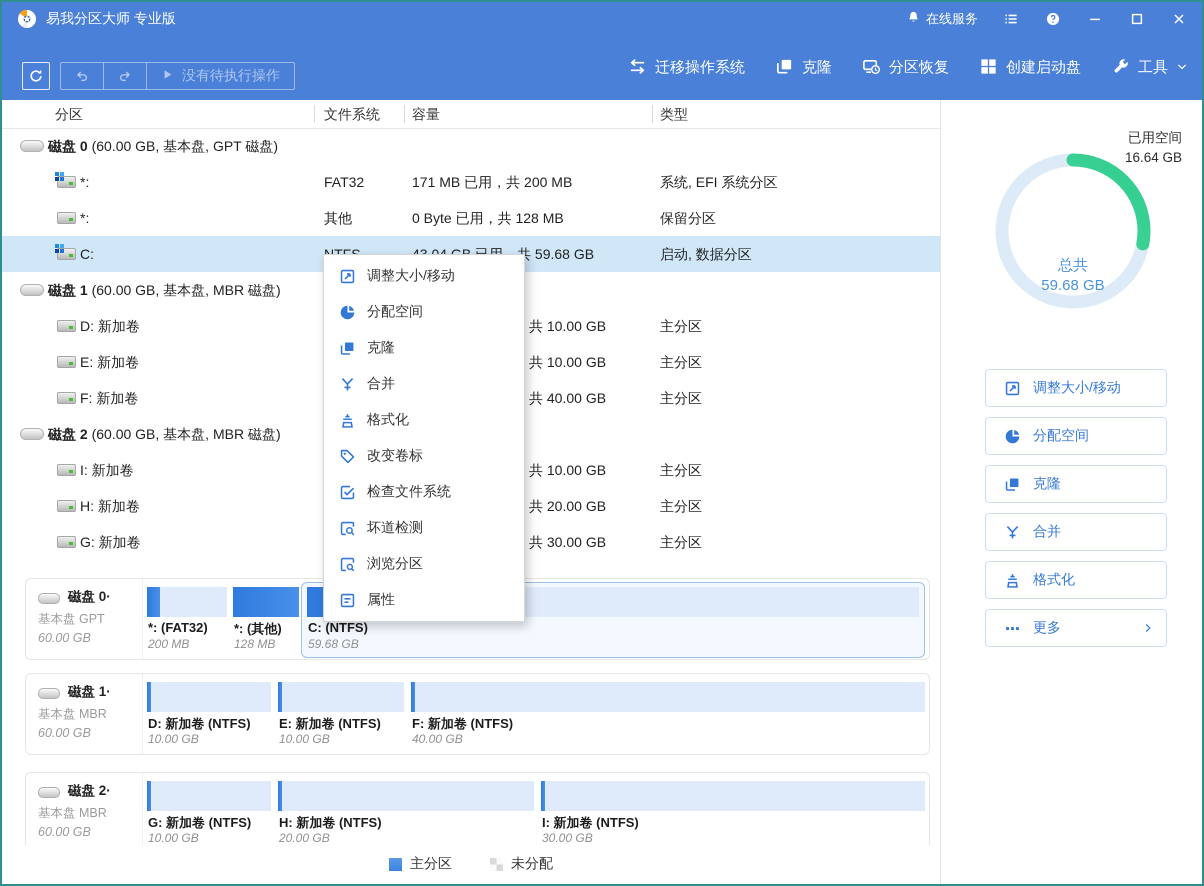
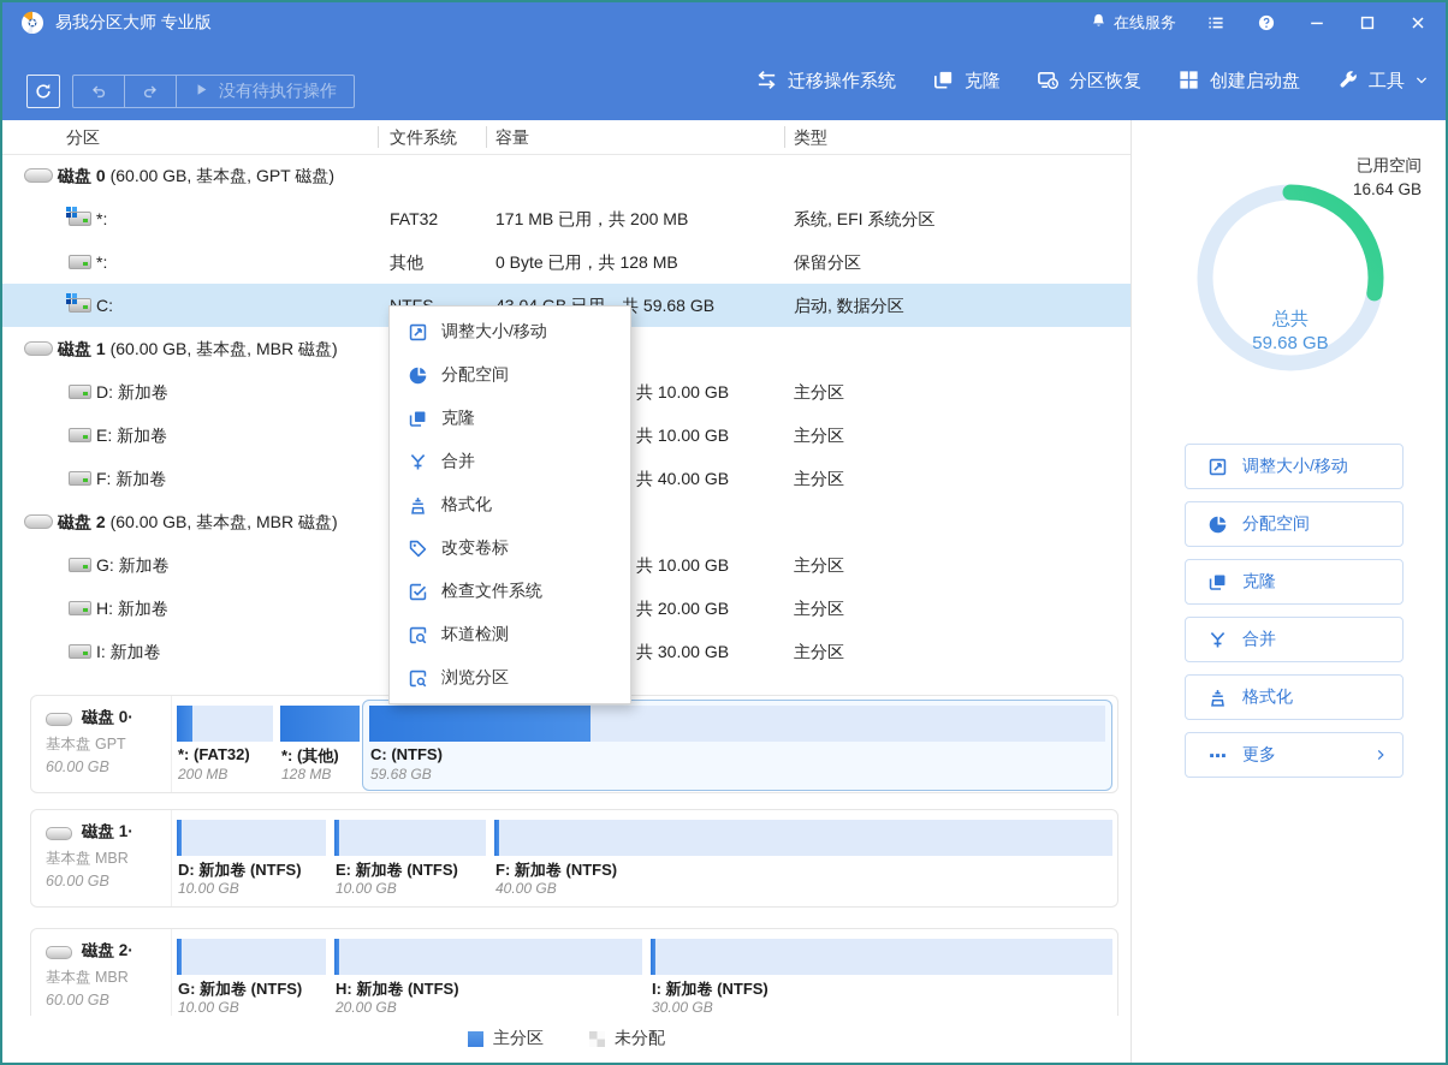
  易我分区大师 专业版
  在线服务
  没有待执行操作
  迁移操作系统
  克隆
  分区恢复
  创建启动盘
  工具
  分区
  文件系统
  容量
  类型
  磁盘 0 (60.00 GB, 基本盘, GPT 磁盘)
  *:
  FAT32
  171 MB 已用，共 200 MB
  系统, EFI 系统分区
  *:
  其他
  0 Byte 已用，共 128 MB
  保留分区
  C:
  启动, 数据分区
  磁盘 1 (60.00 GB, 基本盘, MBR 磁盘)
  D: 新加卷
  共 10.00 GB
  主分区
  E: 新加卷
  共 10.00 GB
  主分区
  F: 新加卷
  共 40.00 GB
  主分区
  磁盘 2 (60.00 GB, 基本盘, MBR 磁盘)
- I: 新加卷
+ G: 新加卷
  共 10.00 GB
  主分区
  H: 新加卷
  共 20.00 GB
  主分区
- G: 新加卷
+ I: 新加卷
  共 30.00 GB
  主分区
  磁盘 0·
  基本盘 GPT
  60.00 GB
  *: (FAT32)
  200 MB
  *: (其他)
  128 MB
  C: (NTFS)
  59.68 GB
  磁盘 1·
  基本盘 MBR
  60.00 GB
  D: 新加卷 (NTFS)
  10.00 GB
  E: 新加卷 (NTFS)
  10.00 GB
  F: 新加卷 (NTFS)
  40.00 GB
  磁盘 2·
  基本盘 MBR
  60.00 GB
  G: 新加卷 (NTFS)
  10.00 GB
  H: 新加卷 (NTFS)
  20.00 GB
  I: 新加卷 (NTFS)
  30.00 GB
  主分区
  未分配
  已用空间
  16.64 GB
  总共
  59.68 GB
  调整大小/移动
  分配空间
  克隆
  合并
  格式化
  更多
  调整大小/移动
  分配空间
  克隆
  合并
  格式化
  改变卷标
  检查文件系统
  坏道检测
  浏览分区
- 属性
